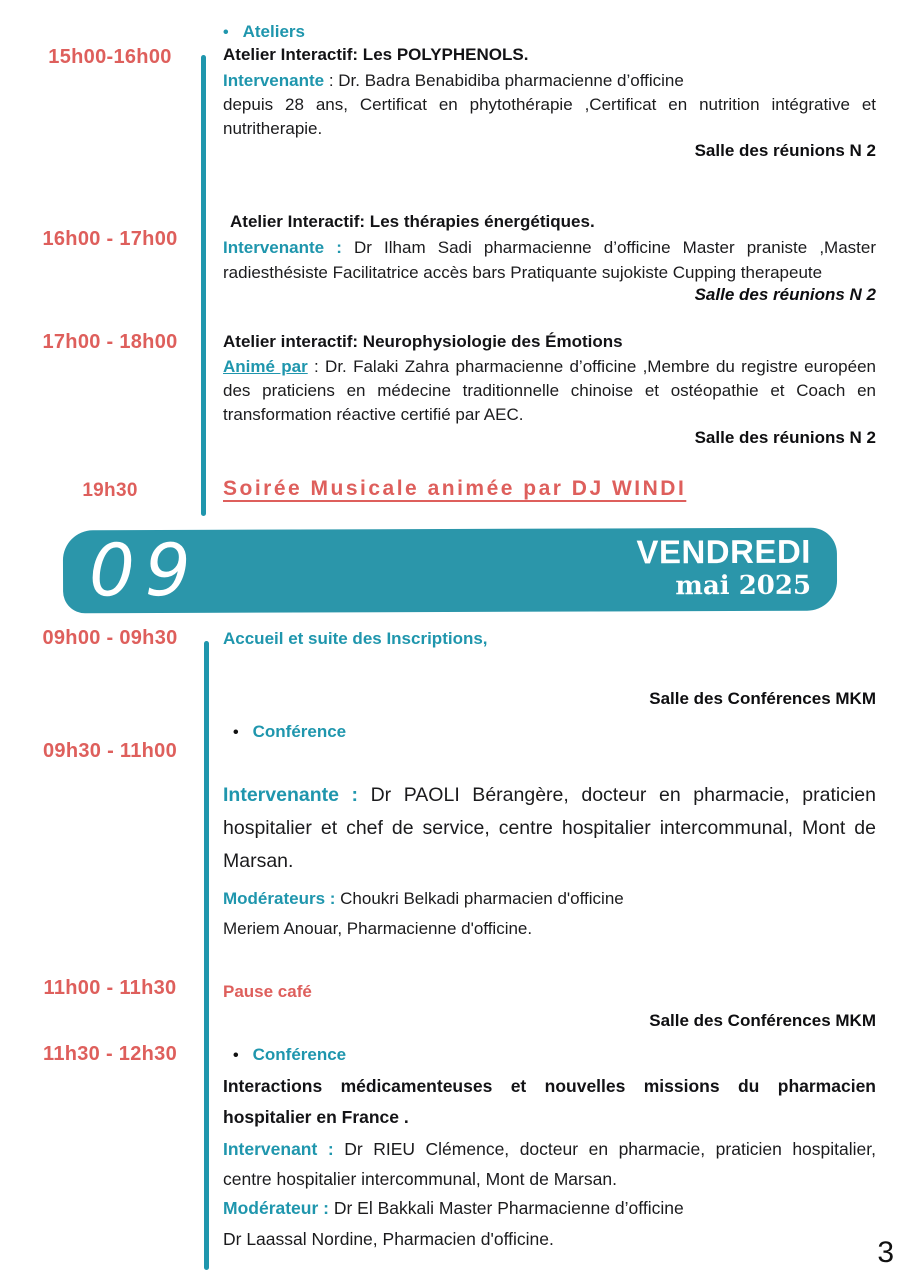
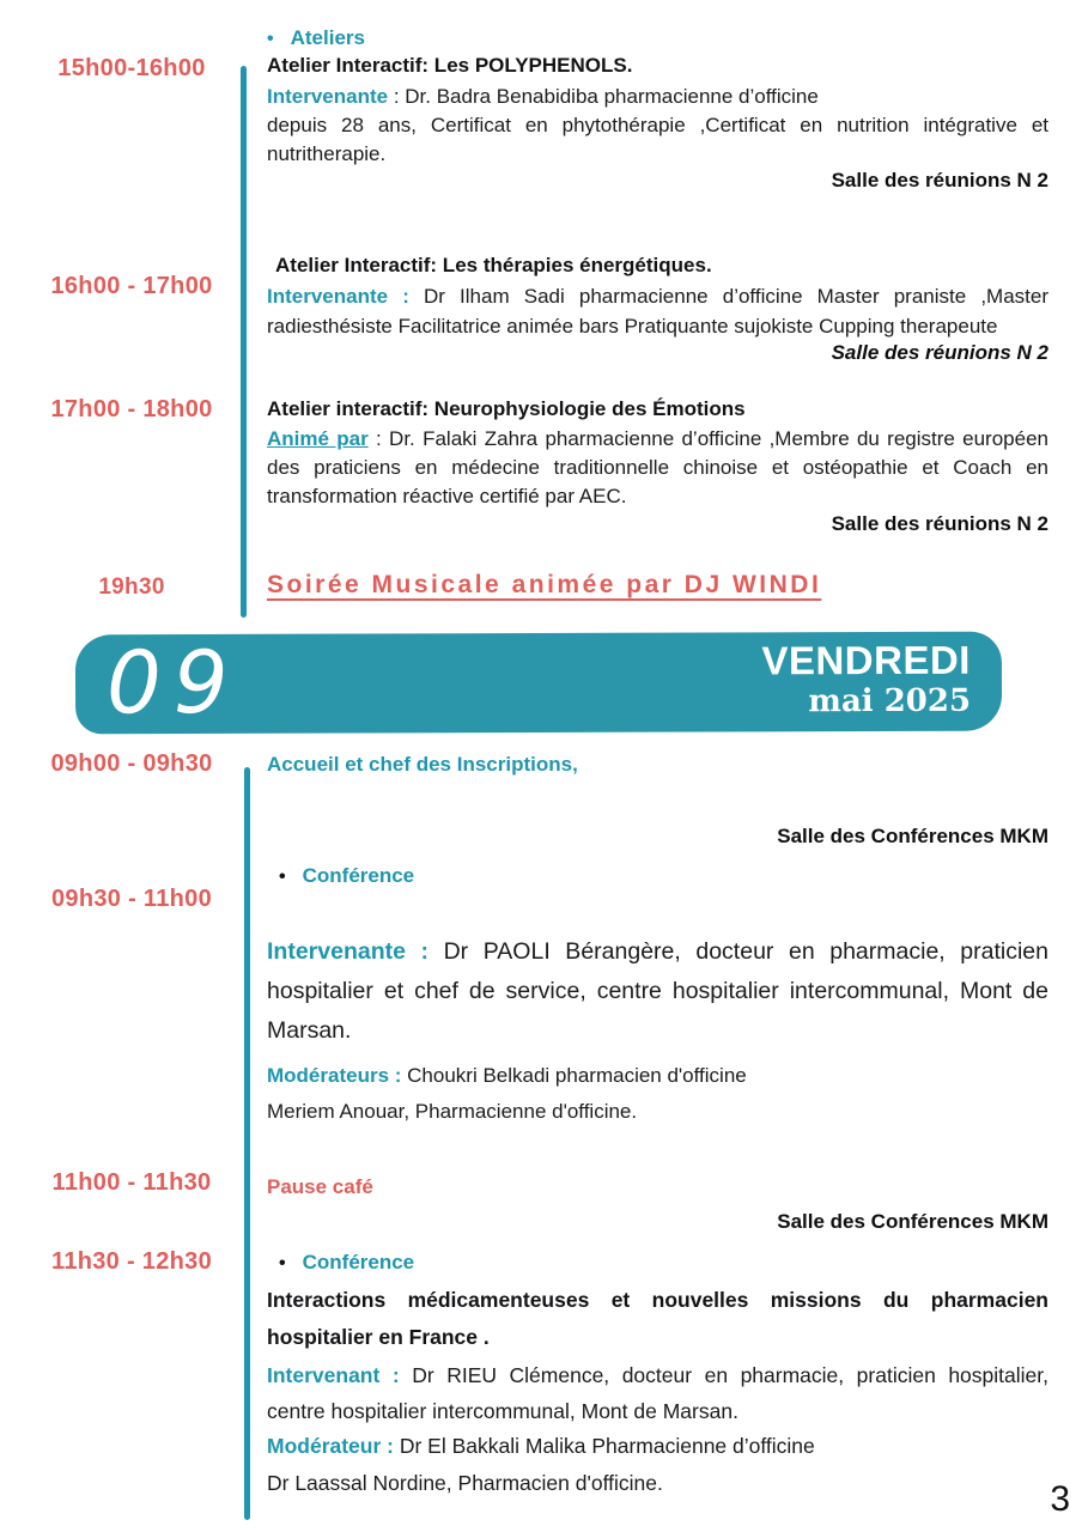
  •
  Ateliers
  15h00-16h00
  Atelier Interactif: Les POLYPHENOLS.
  Intervenante : Dr. Badra Benabidiba pharmacienne d’officine
  depuis 28 ans, Certificat en phytothérapie ,Certificat en nutrition intégrative et nutritherapie.
  Salle des réunions N 2
  16h00 - 17h00
  Atelier Interactif: Les thérapies énergétiques.
- Intervenante : Dr Ilham Sadi pharmacienne d’officine Master praniste ,Master radiesthésiste Facilitatrice accès bars Pratiquante sujokiste Cupping therapeute
+ Intervenante : Dr Ilham Sadi pharmacienne d’officine Master praniste ,Master radiesthésiste Facilitatrice animée bars Pratiquante sujokiste Cupping therapeute
  Salle des réunions N 2
  17h00 - 18h00
  Atelier interactif: Neurophysiologie des Émotions
  Animé par : Dr. Falaki Zahra pharmacienne d’officine ,Membre du registre européen des praticiens en médecine traditionnelle chinoise et ostéopathie et Coach en transformation réactive certifié par AEC.
  Salle des réunions N 2
  19h30
  Soirée Musicale animée par DJ WINDI
  09
  VENDREDI
  mai 2025
  09h00 - 09h30
- Accueil et suite des Inscriptions,
+ Accueil et chef des Inscriptions,
  Salle des Conférences MKM
  •
  Conférence
  09h30 - 11h00
  Intervenante : Dr PAOLI Bérangère, docteur en pharmacie, praticien hospitalier et chef de service, centre hospitalier intercommunal, Mont de Marsan.
  Modérateurs : Choukri Belkadi pharmacien d'officine
  Meriem Anouar, Pharmacienne d'officine.
  11h00 - 11h30
  Pause café
  Salle des Conférences MKM
  11h30 - 12h30
  •
  Conférence
  Interactions médicamenteuses et nouvelles missions du pharmacien hospitalier en France .
  Intervenant : Dr RIEU Clémence, docteur en pharmacie, praticien hospitalier, centre hospitalier intercommunal, Mont de Marsan.
- Modérateur : Dr El Bakkali Master Pharmacienne d’officine
+ Modérateur : Dr El Bakkali Malika Pharmacienne d’officine
  Dr Laassal Nordine, Pharmacien d'officine.
  3
